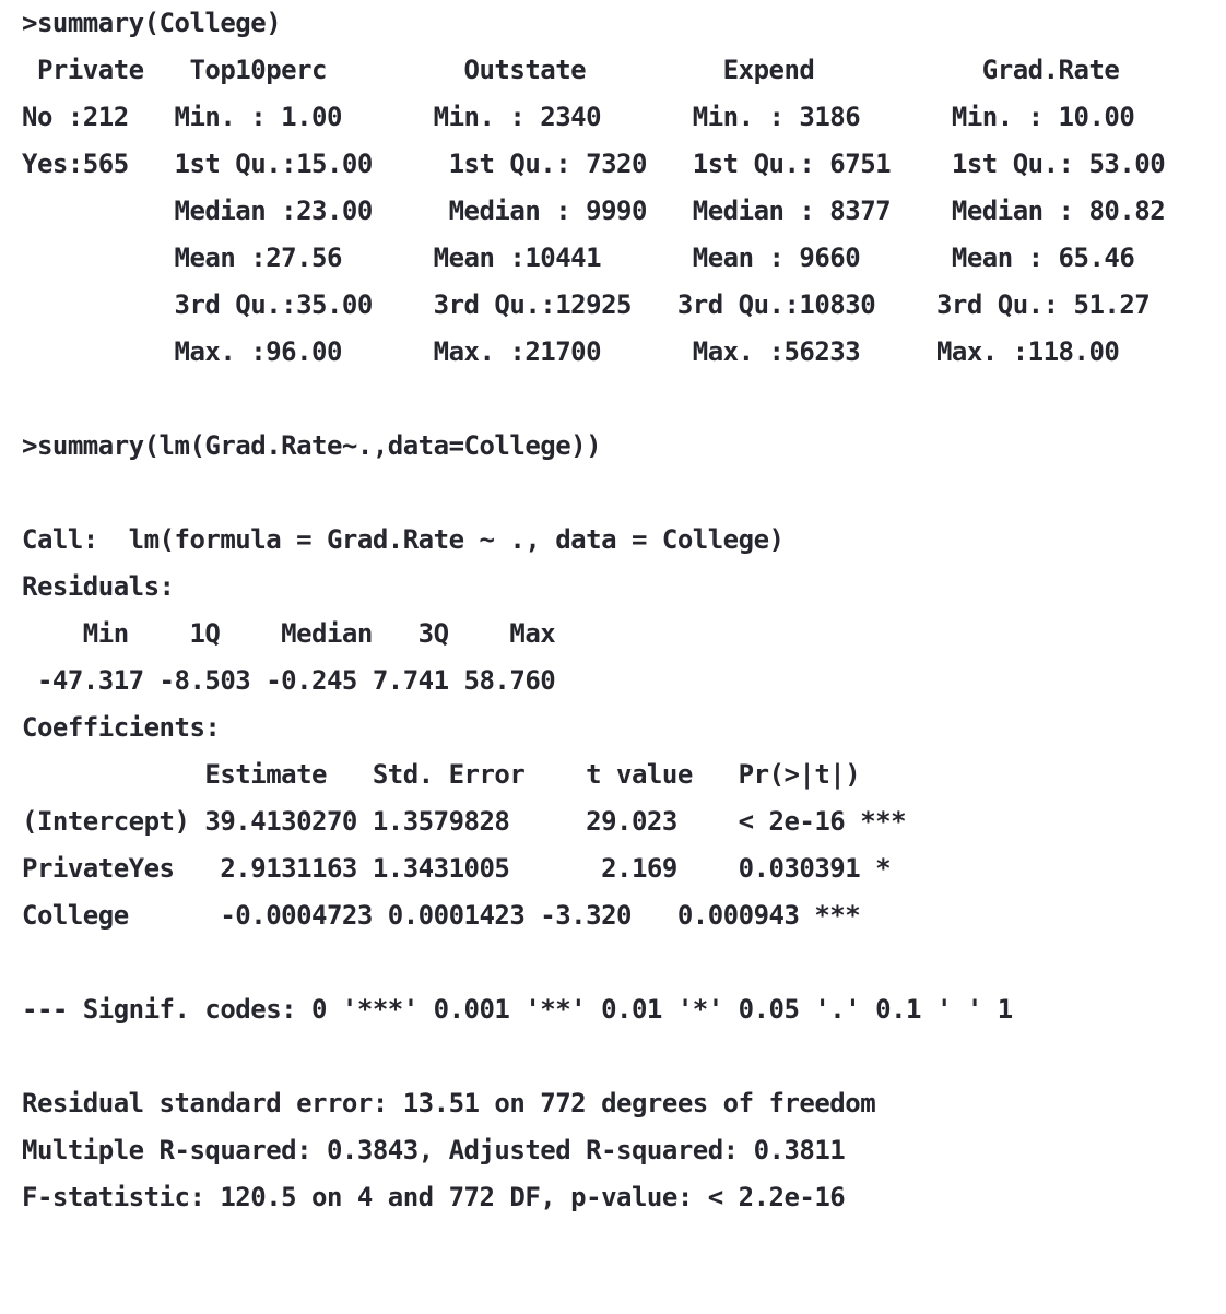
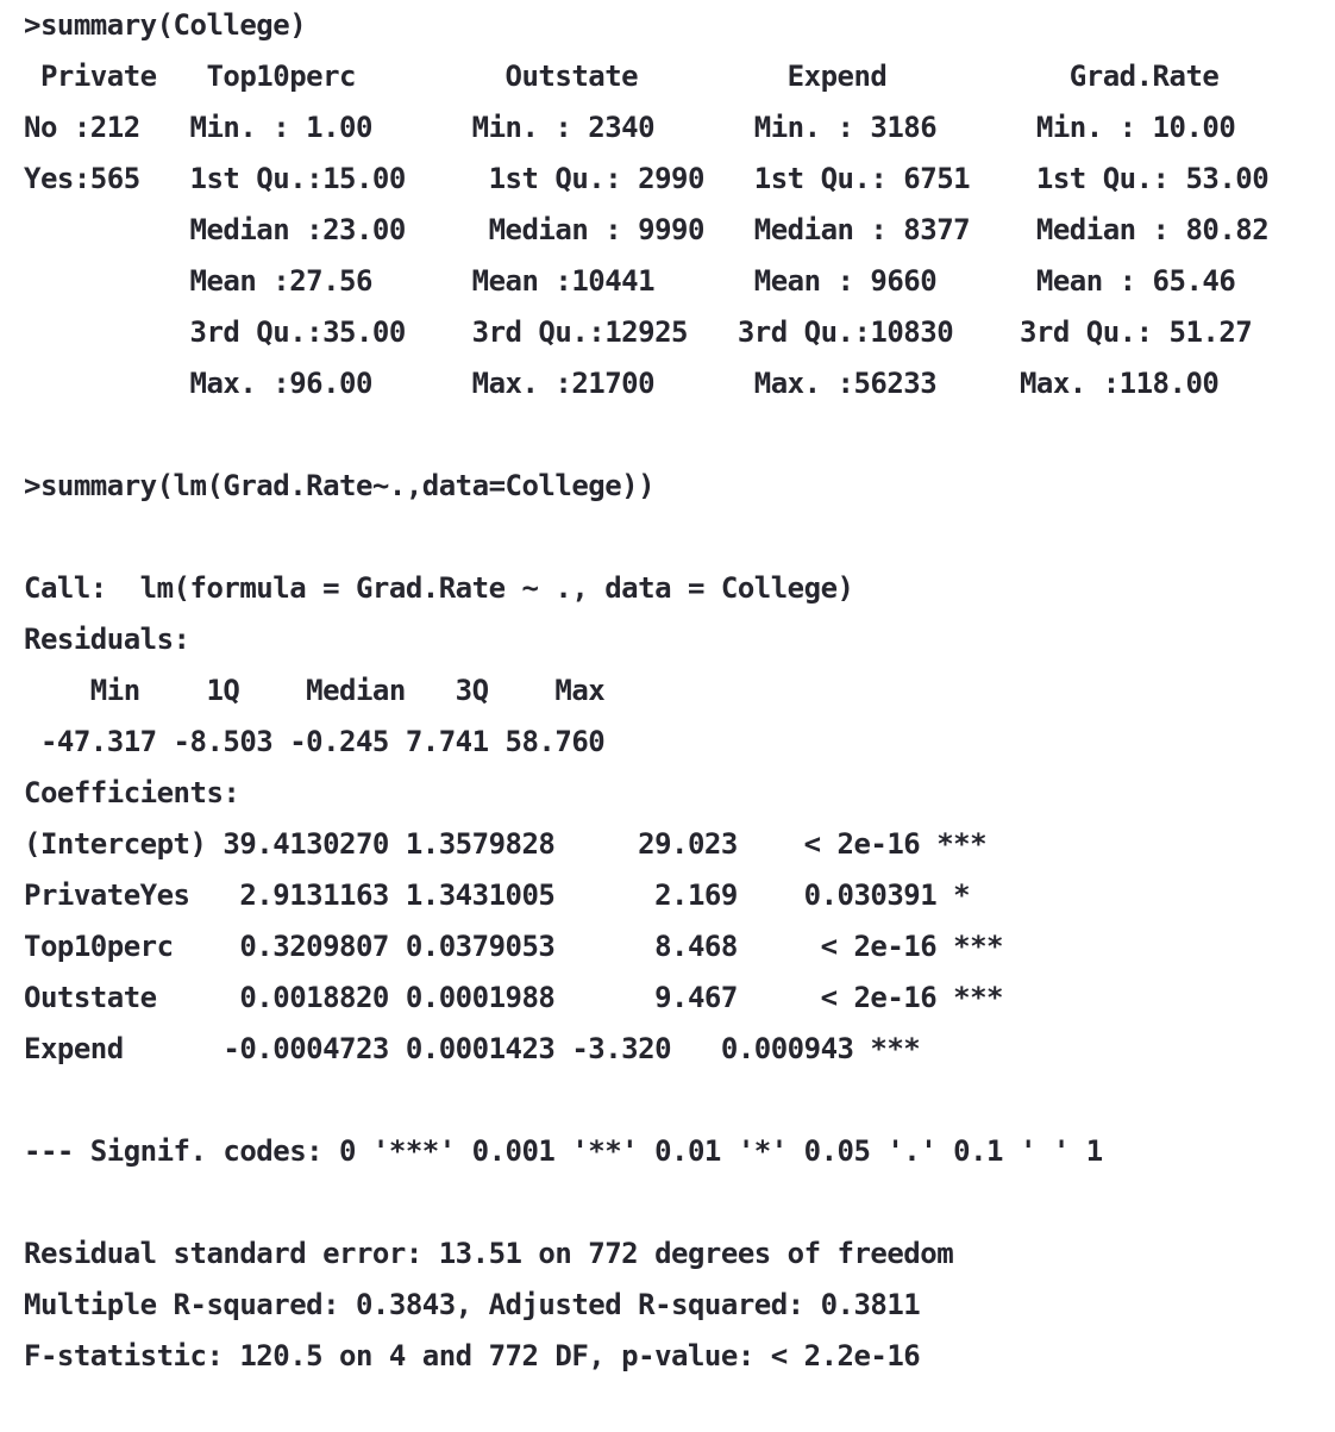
  >summary(College)
  Private Top10perc Outstate Expend Grad.Rate
  No :212 Min. : 1.00 Min. : 2340 Min. : 3186 Min. : 10.00
- Yes:565 1st Qu.:15.00 1st Qu.: 7320 1st Qu.: 6751 1st Qu.: 53.00
+ Yes:565 1st Qu.:15.00 1st Qu.: 2990 1st Qu.: 6751 1st Qu.: 53.00
  Median :23.00 Median : 9990 Median : 8377 Median : 80.82
  Mean :27.56 Mean :10441 Mean : 9660 Mean : 65.46
  3rd Qu.:35.00 3rd Qu.:12925 3rd Qu.:10830 3rd Qu.: 51.27
  Max. :96.00 Max. :21700 Max. :56233 Max. :118.00
  >summary(lm(Grad.Rate~.,data=College))
  Call: lm(formula = Grad.Rate ~ ., data = College)
  Residuals:
  Min 1Q Median 3Q Max
  -47.317 -8.503 -0.245 7.741 58.760
  Coefficients:
- Estimate Std. Error t value Pr(>|t|)
  (Intercept) 39.4130270 1.3579828 29.023 < 2e-16 ***
  PrivateYes 2.9131163 1.3431005 2.169 0.030391 *
+ Top10perc 0.3209807 0.0379053 8.468 < 2e-16 ***
+ Outstate 0.0018820 0.0001988 9.467 < 2e-16 ***
- College -0.0004723 0.0001423 -3.320 0.000943 ***
+ Expend -0.0004723 0.0001423 -3.320 0.000943 ***
  --- Signif. codes: 0 '***' 0.001 '**' 0.01 '*' 0.05 '.' 0.1 ' ' 1
  Residual standard error: 13.51 on 772 degrees of freedom
  Multiple R-squared: 0.3843, Adjusted R-squared: 0.3811
  F-statistic: 120.5 on 4 and 772 DF, p-value: < 2.2e-16
